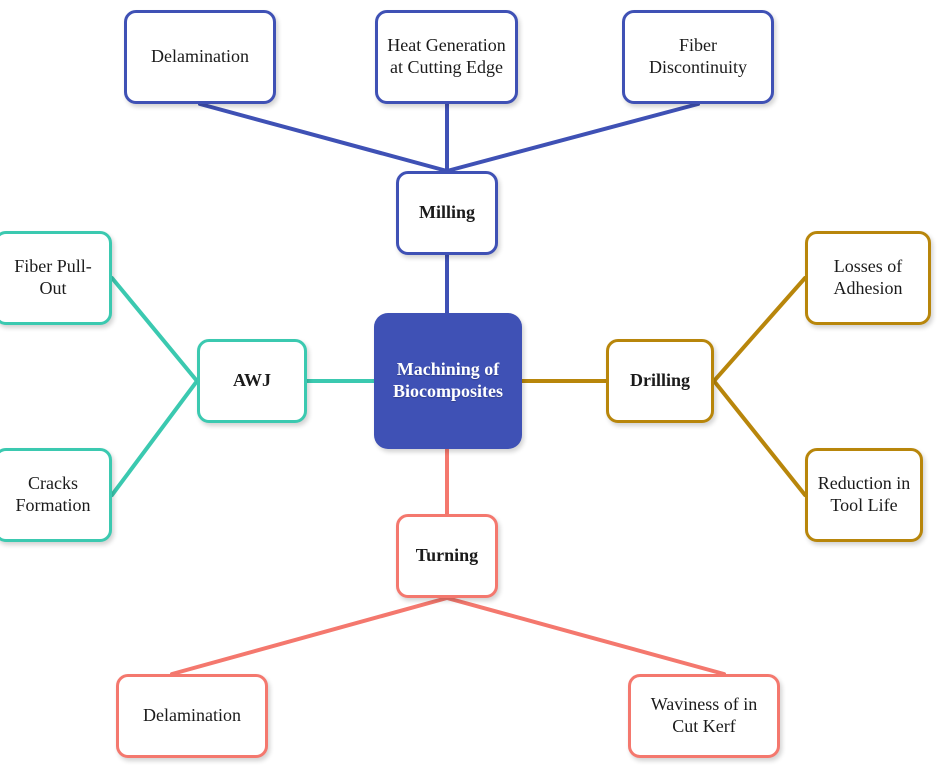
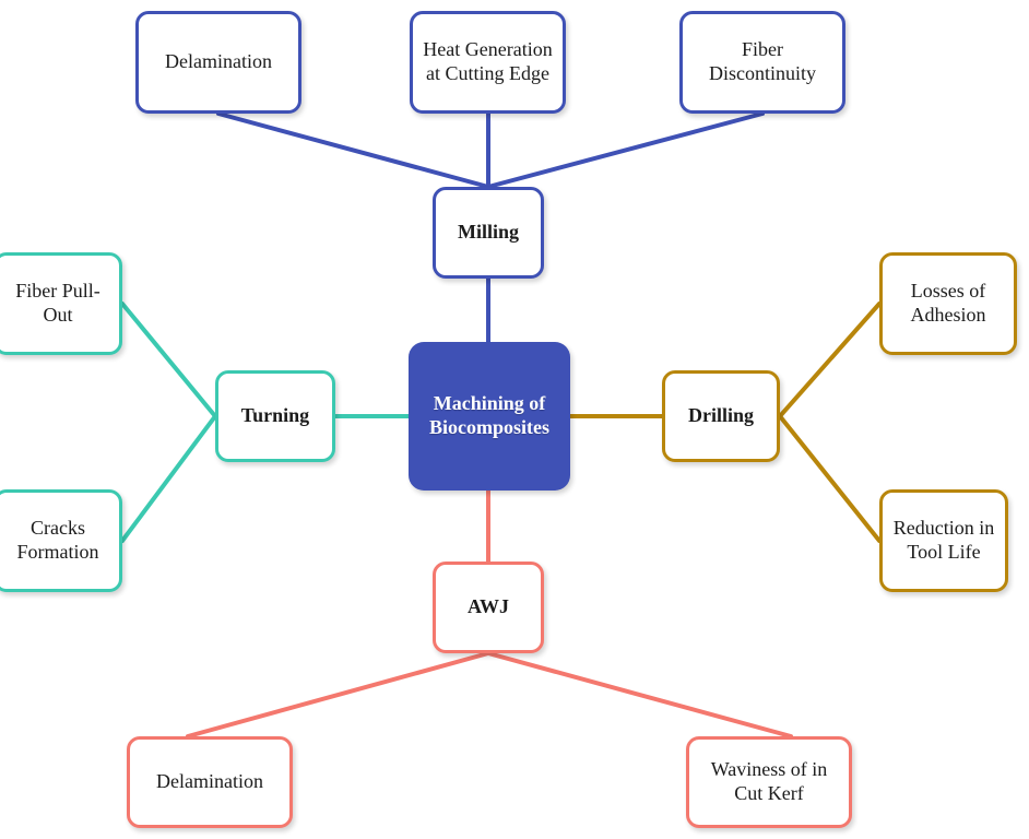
  Machining of
  Biocomposites
  Milling
  Delamination
  Heat Generation
  at Cutting Edge
  Fiber
  Discontinuity
- AWJ
+ Turning
  Fiber Pull-
  Out
  Cracks
  Formation
  Drilling
  Losses of
  Adhesion
  Reduction in
  Tool Life
- Turning
+ AWJ
  Delamination
  Waviness of in
  Cut Kerf
